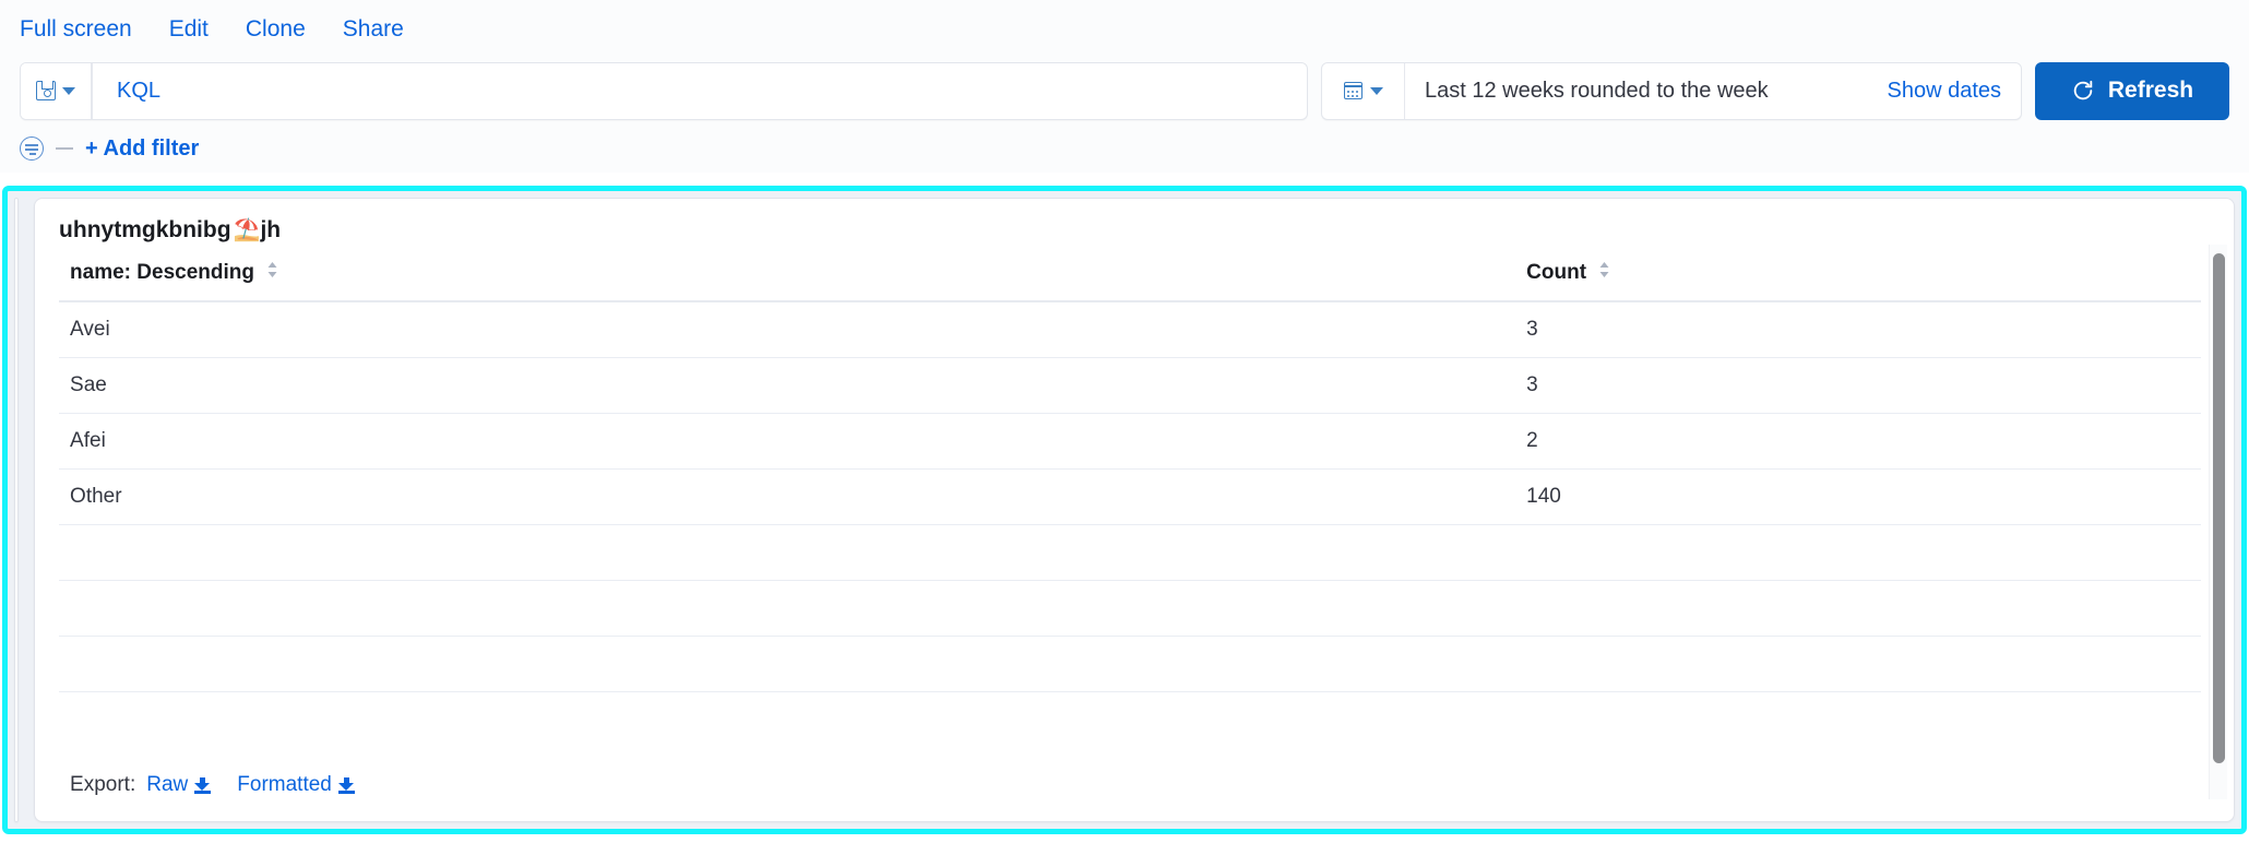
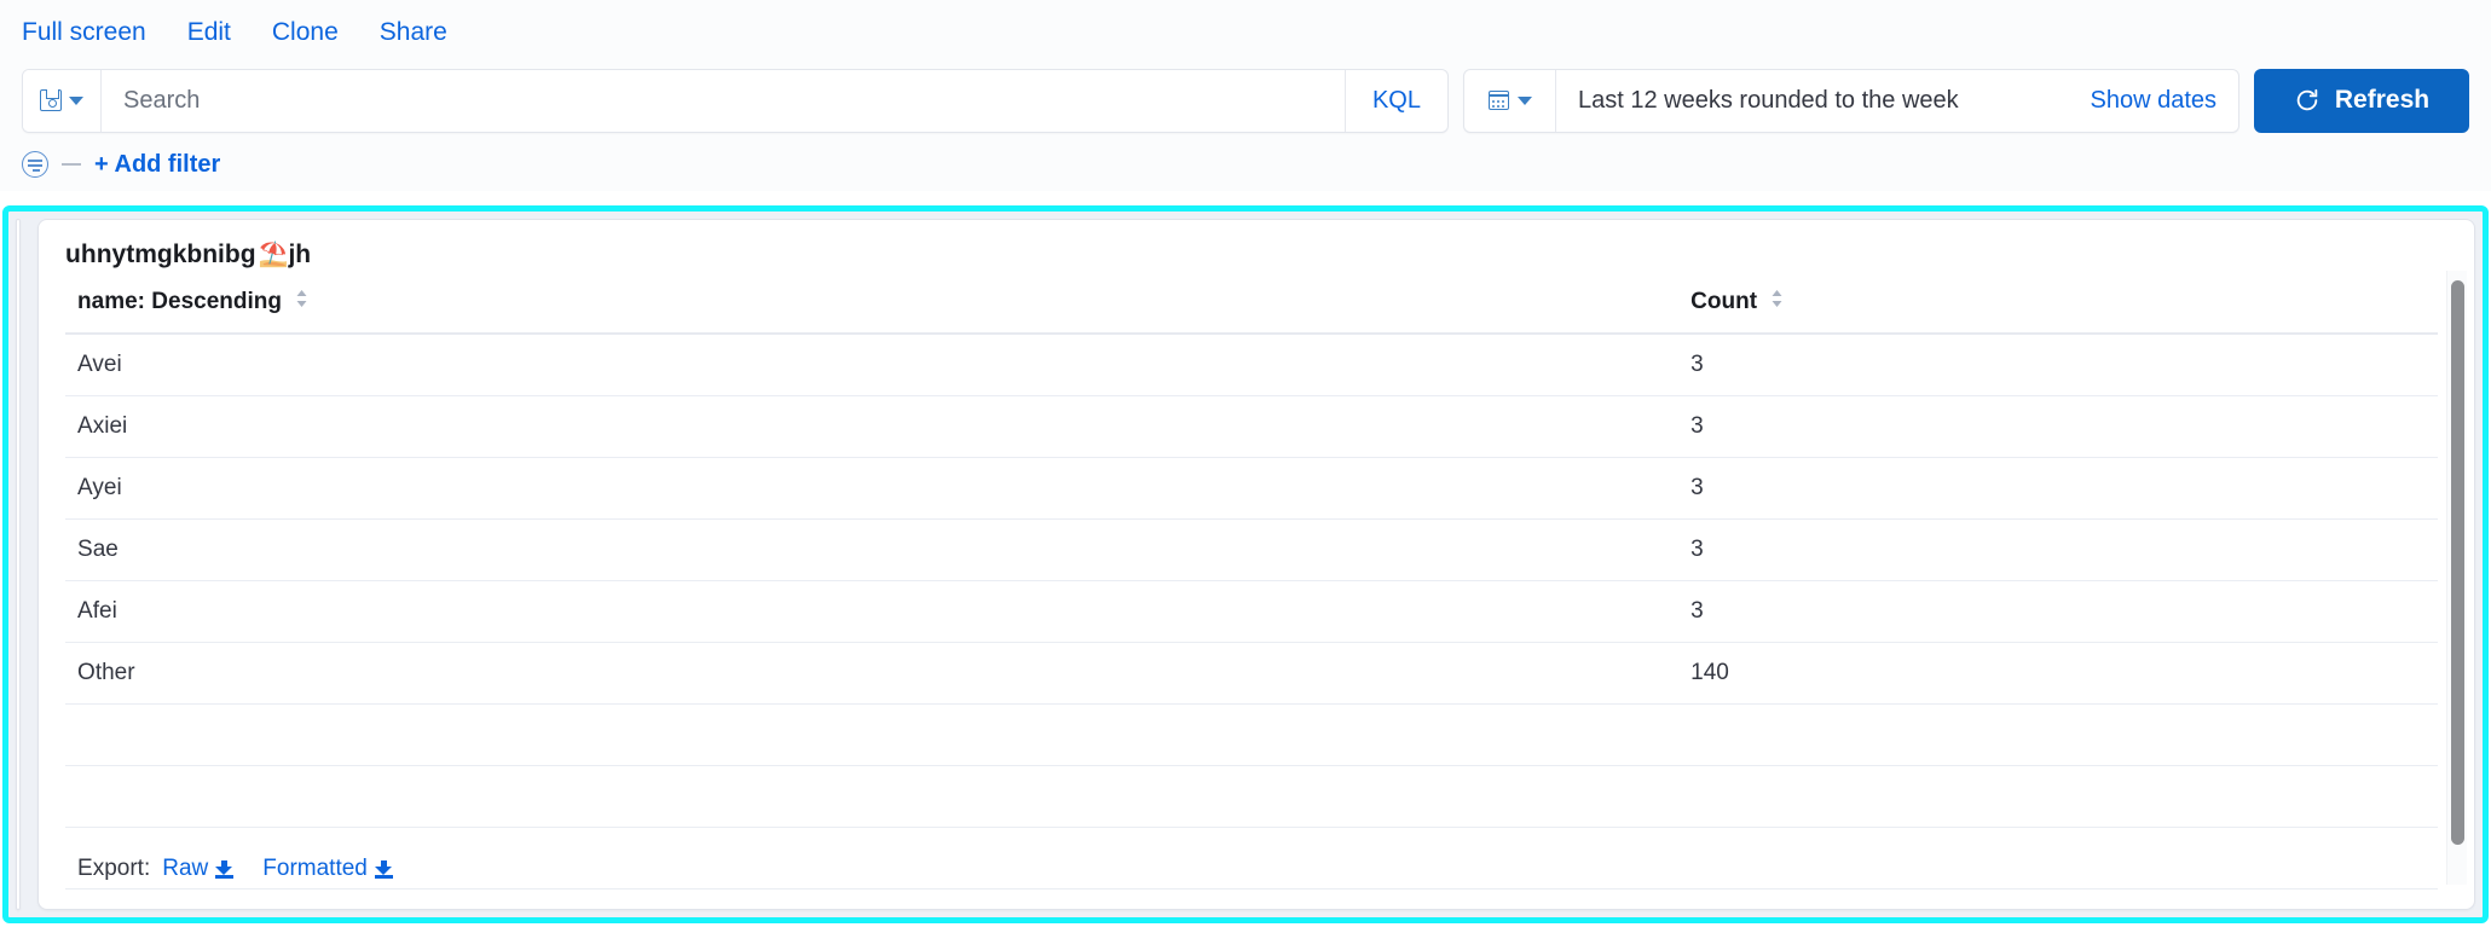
  Full screen
  Edit
  Clone
  Share
+ Search
  KQL
  Last 12 weeks rounded to the week
  Show dates
  Refresh
  + Add filter
  uhnytmgkbnibg
  ⛱️
  jh
  name: Descending	Count
  Avei	3
+ Axiei	3
+ Ayei	3
  Sae	3
- Afei	2
+ Afei	3
  Other	140
  Export:
  Raw
  Formatted
